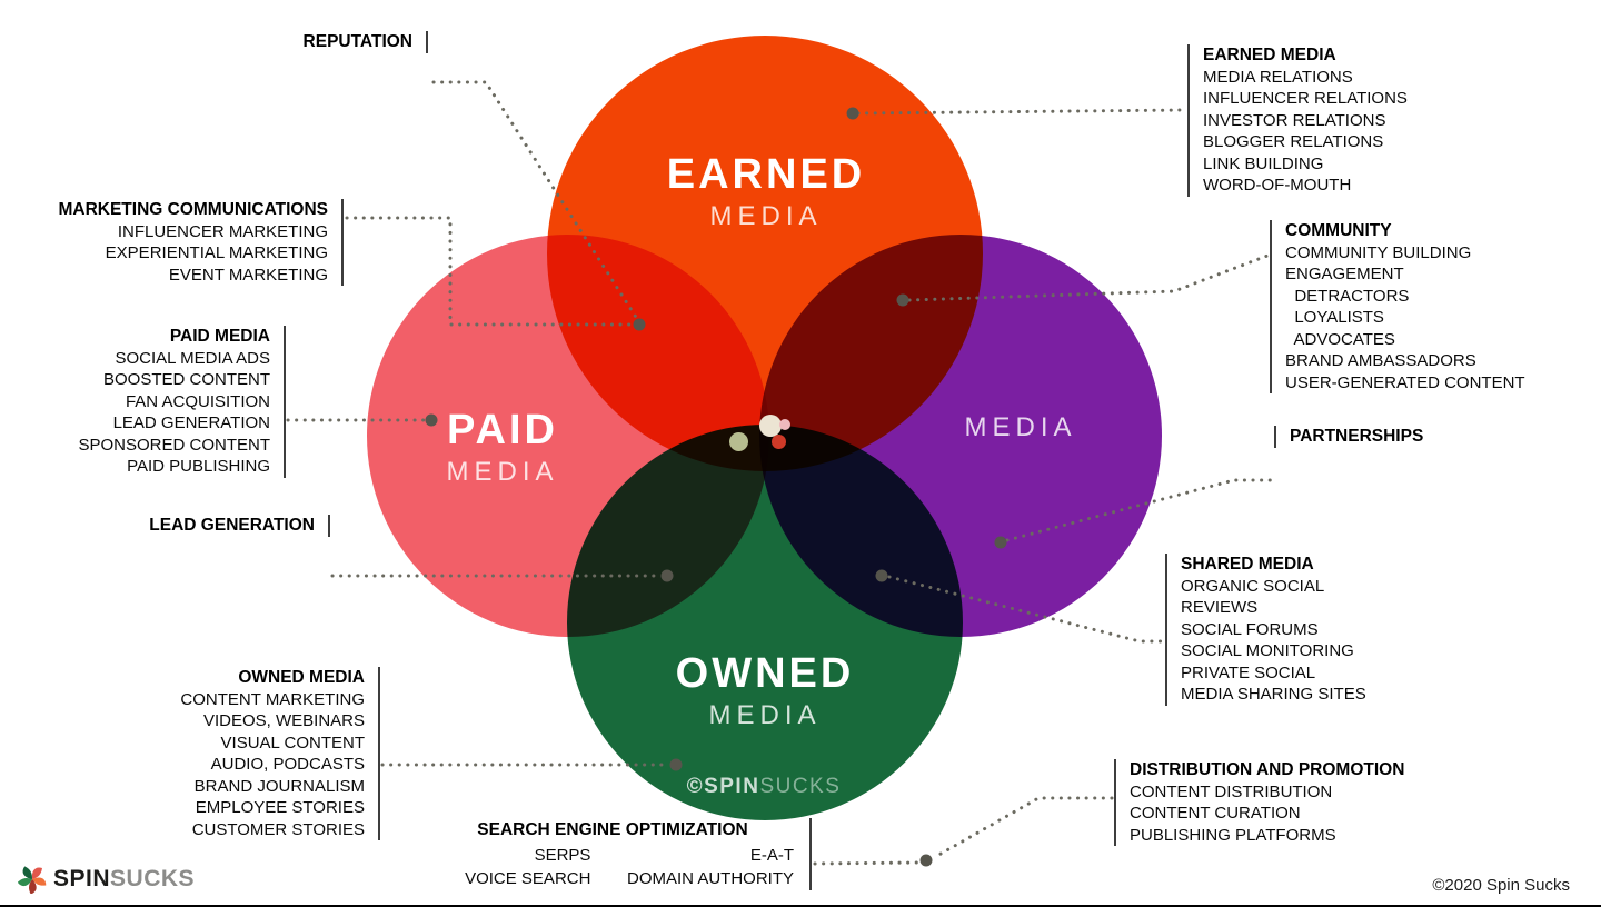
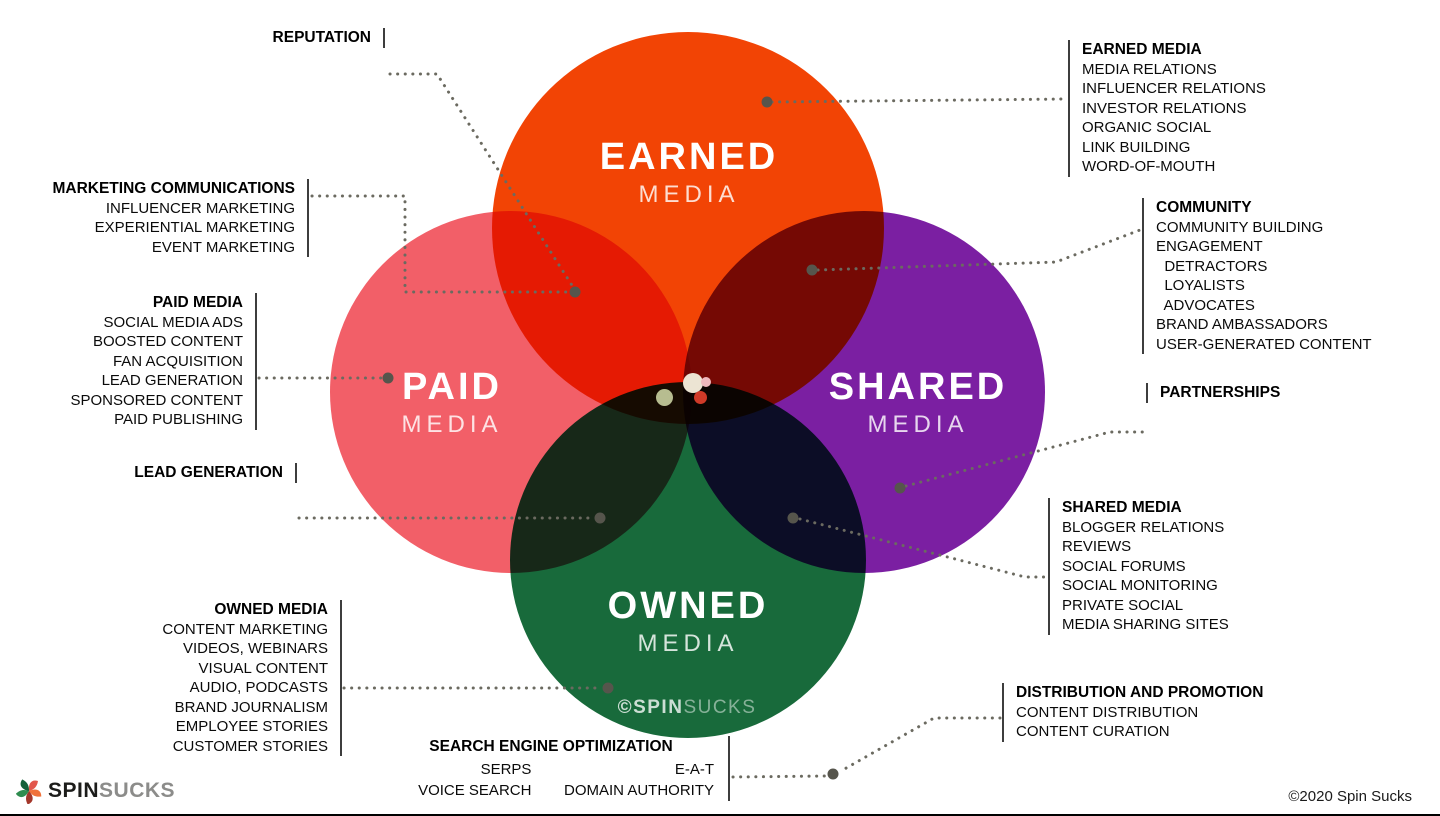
  EARNED
  MEDIA
  PAID
  MEDIA
+ SHARED
  MEDIA
  OWNED
  MEDIA
  ©SPINSUCKS
  REPUTATION
  MARKETING COMMUNICATIONS
  INFLUENCER MARKETING
  EXPERIENTIAL MARKETING
  EVENT MARKETING
  PAID MEDIA
  SOCIAL MEDIA ADS
  BOOSTED CONTENT
  FAN ACQUISITION
  LEAD GENERATION
  SPONSORED CONTENT
  PAID PUBLISHING
  LEAD GENERATION
  OWNED MEDIA
  CONTENT MARKETING
  VIDEOS, WEBINARS
  VISUAL CONTENT
  AUDIO, PODCASTS
  BRAND JOURNALISM
  EMPLOYEE STORIES
  CUSTOMER STORIES
  EARNED MEDIA
  MEDIA RELATIONS
  INFLUENCER RELATIONS
  INVESTOR RELATIONS
- BLOGGER RELATIONS
+ ORGANIC SOCIAL
  LINK BUILDING
  WORD-OF-MOUTH
  COMMUNITY
  COMMUNITY BUILDING
  ENGAGEMENT
  DETRACTORS
  LOYALISTS
  ADVOCATES
  BRAND AMBASSADORS
  USER-GENERATED CONTENT
  PARTNERSHIPS
  SHARED MEDIA
- ORGANIC SOCIAL
+ BLOGGER RELATIONS
  REVIEWS
  SOCIAL FORUMS
  SOCIAL MONITORING
  PRIVATE SOCIAL
  MEDIA SHARING SITES
  DISTRIBUTION AND PROMOTION
  CONTENT DISTRIBUTION
  CONTENT CURATION
- PUBLISHING PLATFORMS
  SEARCH ENGINE OPTIMIZATION
  SERPS
  VOICE SEARCH
  E-A-T
  DOMAIN AUTHORITY
  SPINSUCKS
  ©2020 Spin Sucks
